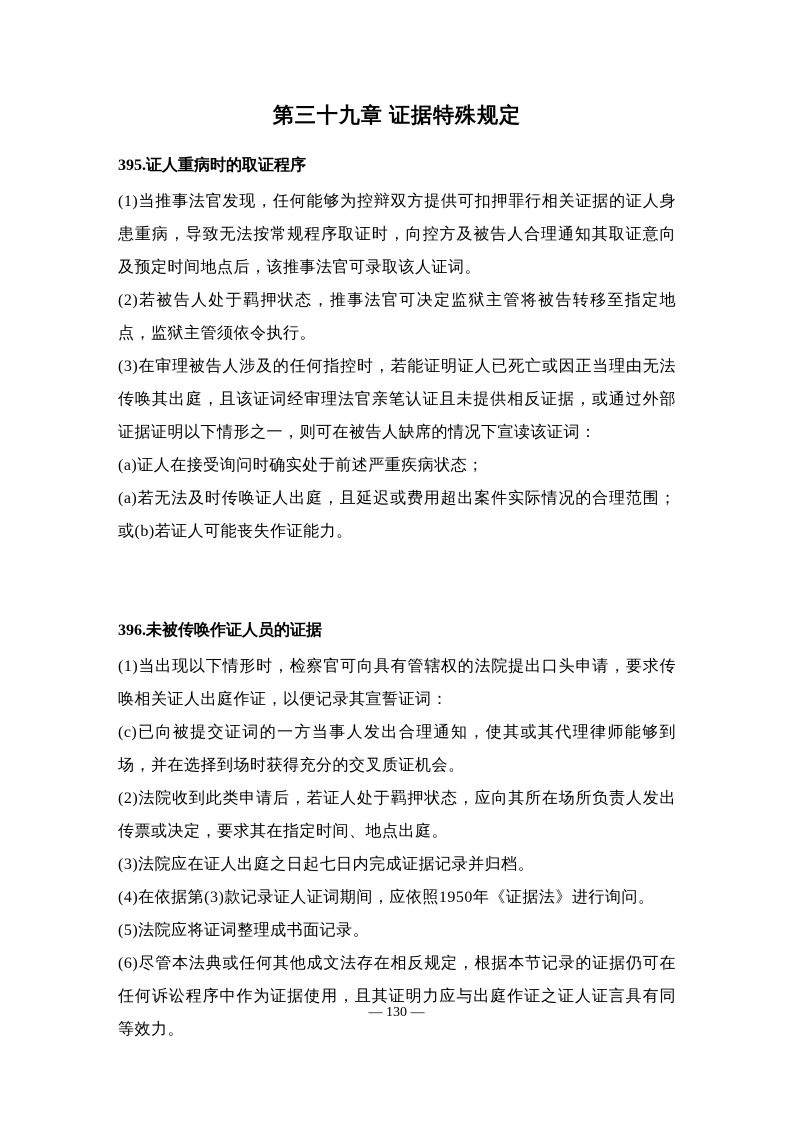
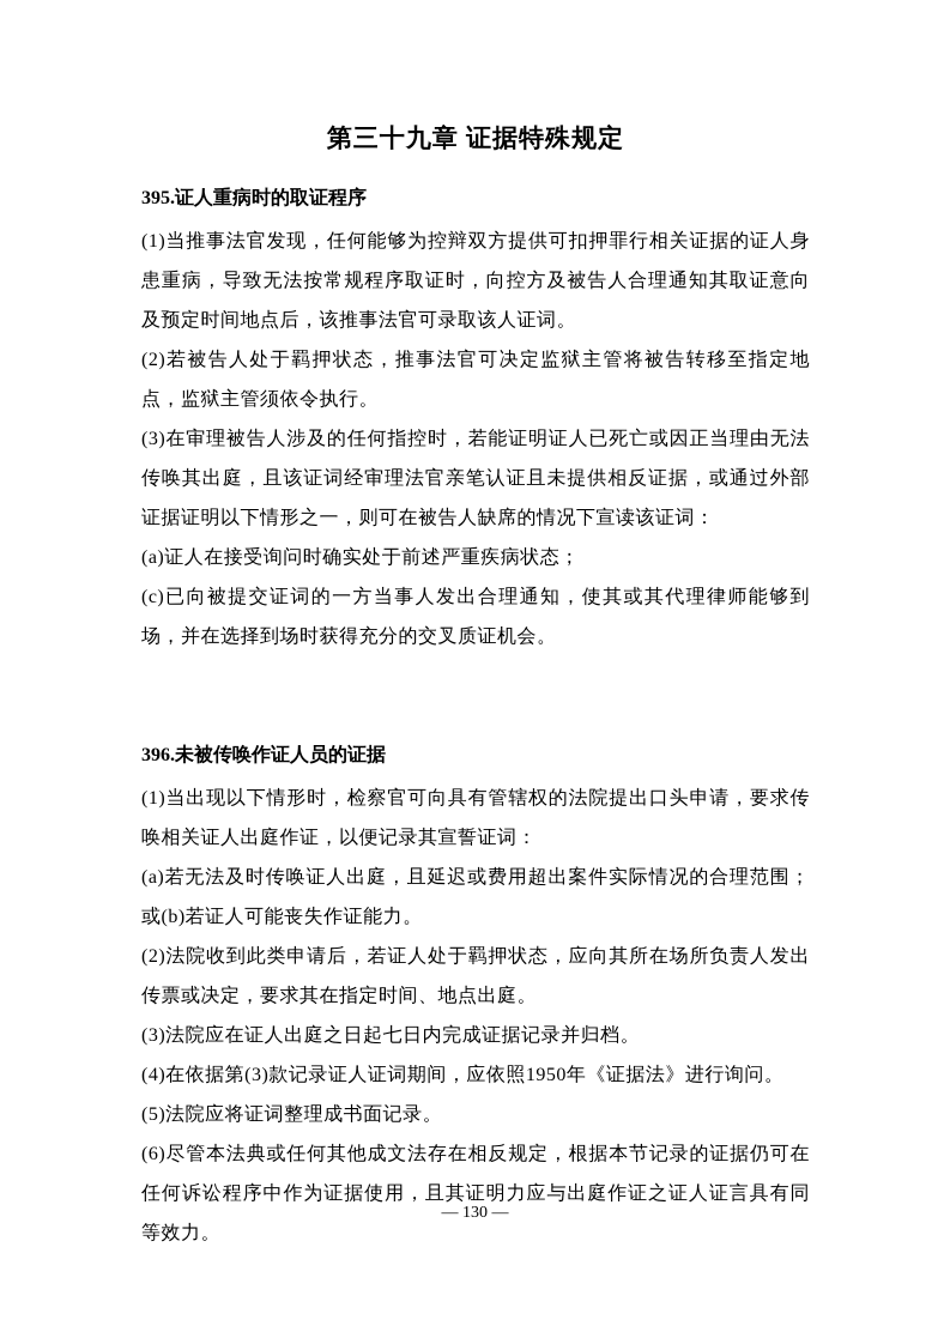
  第三十九章 证据特殊规定
  395.证人重病时的取证程序
  (1)当推事法官发现，任何能够为控辩双方提供可扣押罪行相关证据的证人身患重病，导致无法按常规程序取证时，向控方及被告人合理通知其取证意向及预定时间地点后，该推事法官可录取该人证词。
  (2)若被告人处于羁押状态，推事法官可决定监狱主管将被告转移至指定地点，监狱主管须依令执行。
  (3)在审理被告人涉及的任何指控时，若能证明证人已死亡或因正当理由无法传唤其出庭，且该证词经审理法官亲笔认证且未提供相反证据，或通过外部证据证明以下情形之一，则可在被告人缺席的情况下宣读该证词：
  (a)证人在接受询问时确实处于前述严重疾病状态；
- (a)若无法及时传唤证人出庭，且延迟或费用超出案件实际情况的合理范围；或(b)若证人可能丧失作证能力。
+ (c)已向被提交证词的一方当事人发出合理通知，使其或其代理律师能够到场，并在选择到场时获得充分的交叉质证机会。
  396.未被传唤作证人员的证据
  (1)当出现以下情形时，检察官可向具有管辖权的法院提出口头申请，要求传唤相关证人出庭作证，以便记录其宣誓证词：
- (c)已向被提交证词的一方当事人发出合理通知，使其或其代理律师能够到场，并在选择到场时获得充分的交叉质证机会。
+ (a)若无法及时传唤证人出庭，且延迟或费用超出案件实际情况的合理范围；或(b)若证人可能丧失作证能力。
  (2)法院收到此类申请后，若证人处于羁押状态，应向其所在场所负责人发出传票或决定，要求其在指定时间、地点出庭。
  (3)法院应在证人出庭之日起七日内完成证据记录并归档。
  (4)在依据第(3)款记录证人证词期间，应依照1950年《证据法》进行询问。
  (5)法院应将证词整理成书面记录。
  (6)尽管本法典或任何其他成文法存在相反规定，根据本节记录的证据仍可在任何诉讼程序中作为证据使用，且其证明力应与出庭作证之证人证言具有同等效力。
  — 130 —
